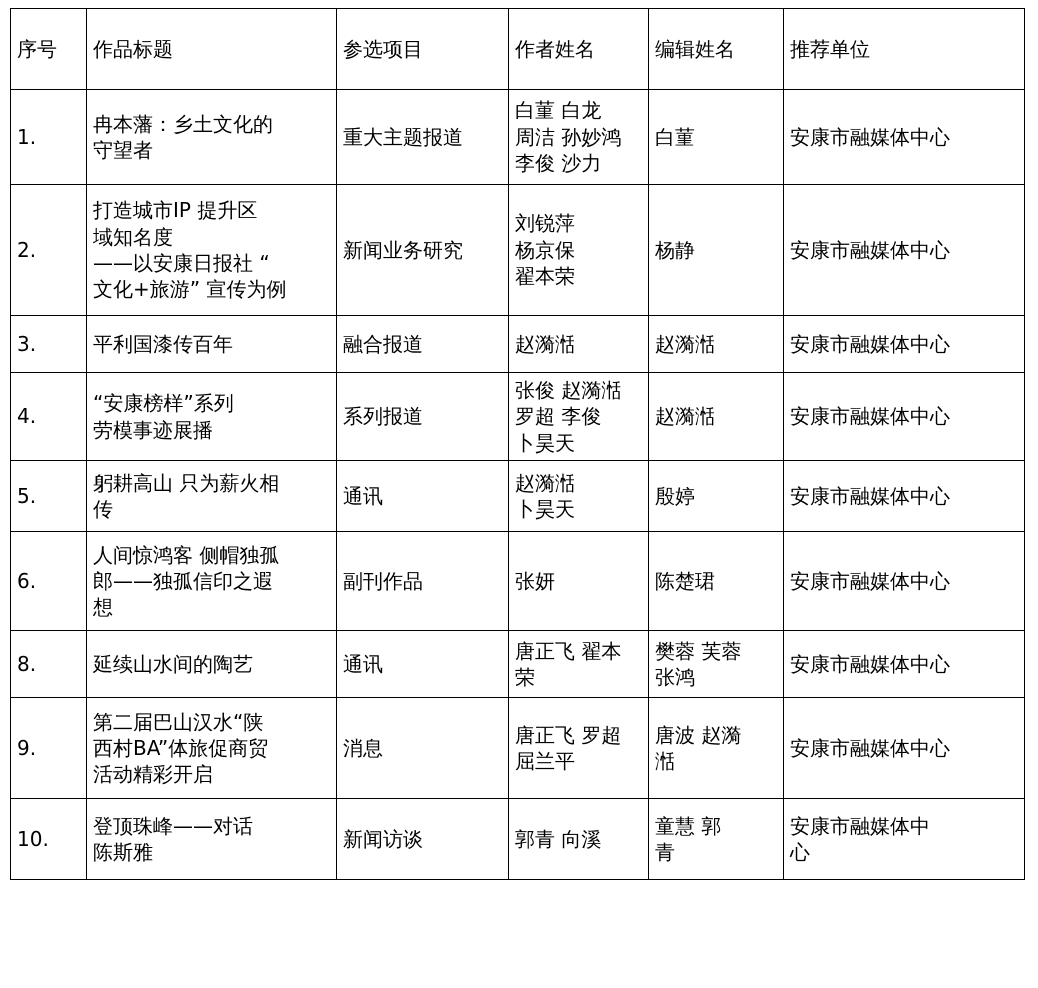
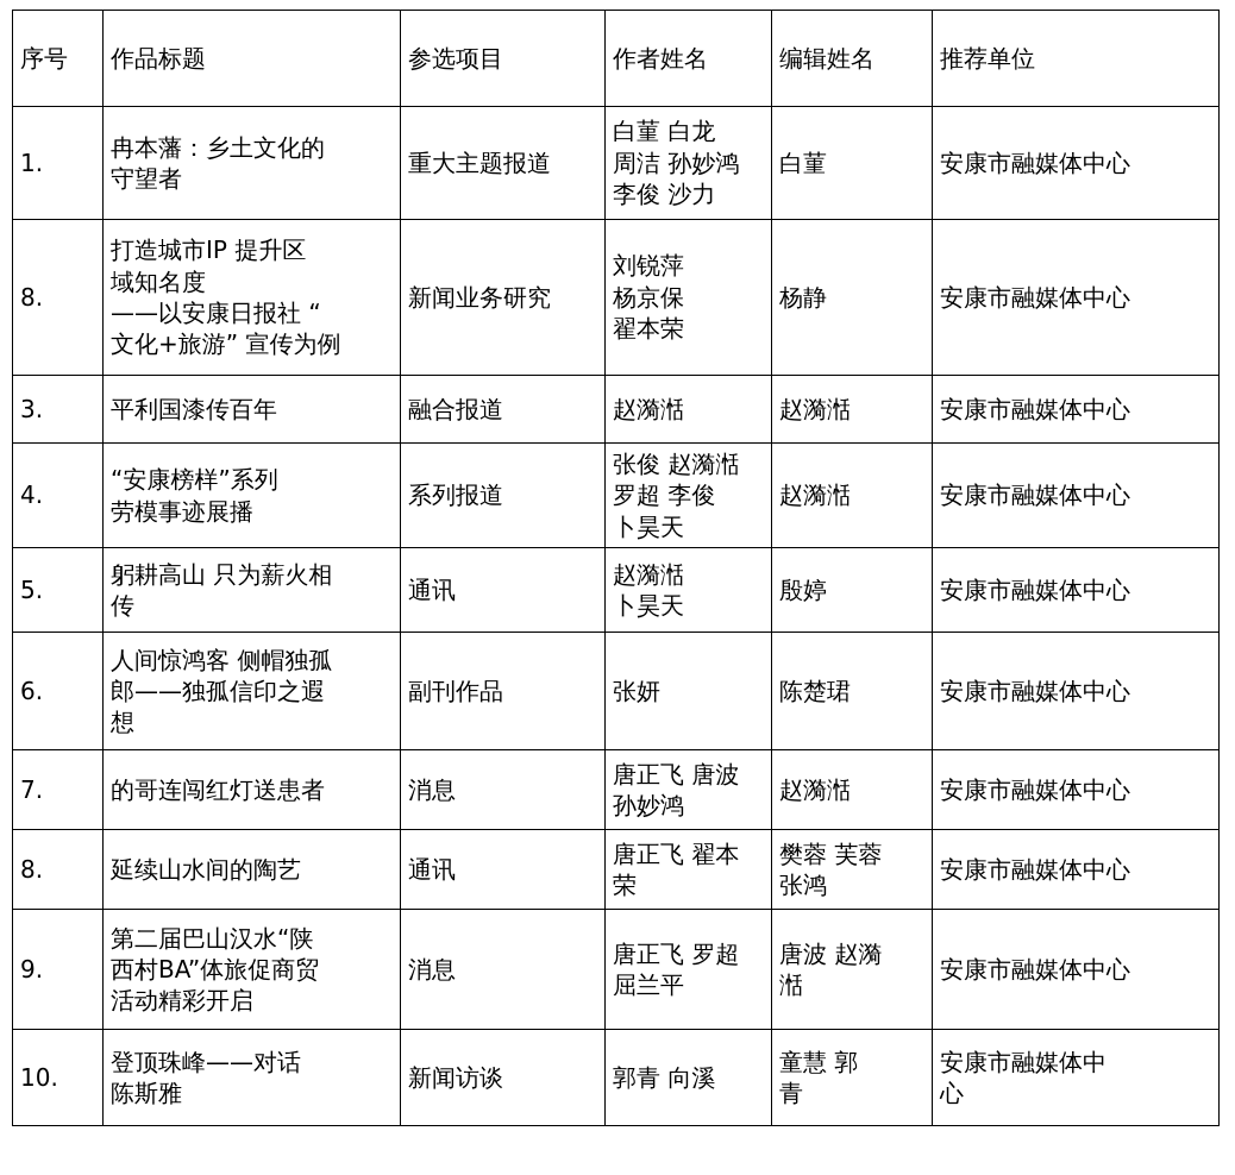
  序号	作品标题	参选项目	作者姓名	编辑姓名	推荐单位
  1.	冉本藩：乡土文化的 守望者	重大主题报道	白菫 白龙 周洁 孙妙鸿 李俊 沙力	白菫	安康市融媒体中心
- 2.	打造城市IP 提升区 域知名度 ——以安康日报社 “ 文化+旅游” 宣传为例	新闻业务研究	刘锐萍 杨京保 翟本荣	杨静	安康市融媒体中心
+ 8.	打造城市IP 提升区 域知名度 ——以安康日报社 “ 文化+旅游” 宣传为例	新闻业务研究	刘锐萍 杨京保 翟本荣	杨静	安康市融媒体中心
  3.	平利国漆传百年	融合报道	赵漪湉	赵漪湉	安康市融媒体中心
  4.	“安康榜样”系列 劳模事迹展播	系列报道	张俊 赵漪湉 罗超 李俊 卜昊天	赵漪湉	安康市融媒体中心
  5.	躬耕高山 只为薪火相 传	通讯	赵漪湉 卜昊天	殷婷	安康市融媒体中心
  6.	人间惊鸿客 侧帽独孤 郎——独孤信印之遐 想	副刊作品	张妍	陈楚珺	安康市融媒体中心
+ 7.	的哥连闯红灯送患者	消息	唐正飞 唐波 孙妙鸿	赵漪湉	安康市融媒体中心
  8.	延续山水间的陶艺	通讯	唐正飞 翟本 荣	樊蓉 芙蓉 张鸿	安康市融媒体中心
  9.	第二届巴山汉水“陕 西村BA”体旅促商贸 活动精彩开启	消息	唐正飞 罗超 屈兰平	唐波 赵漪 湉	安康市融媒体中心
  10.	登顶珠峰——对话 陈斯雅	新闻访谈	郭青 向溪	童慧 郭 青	安康市融媒体中 心
